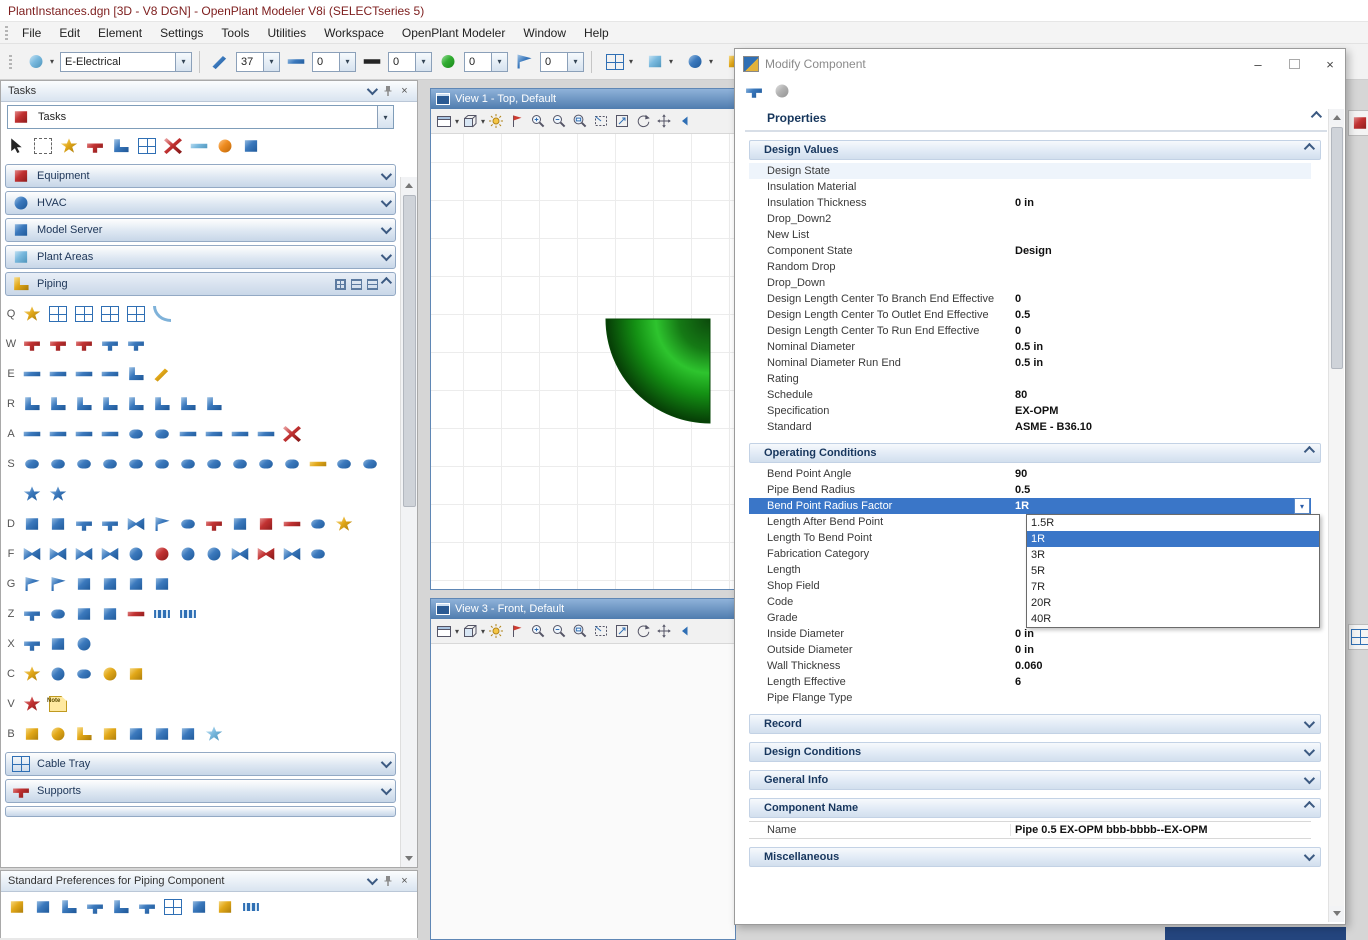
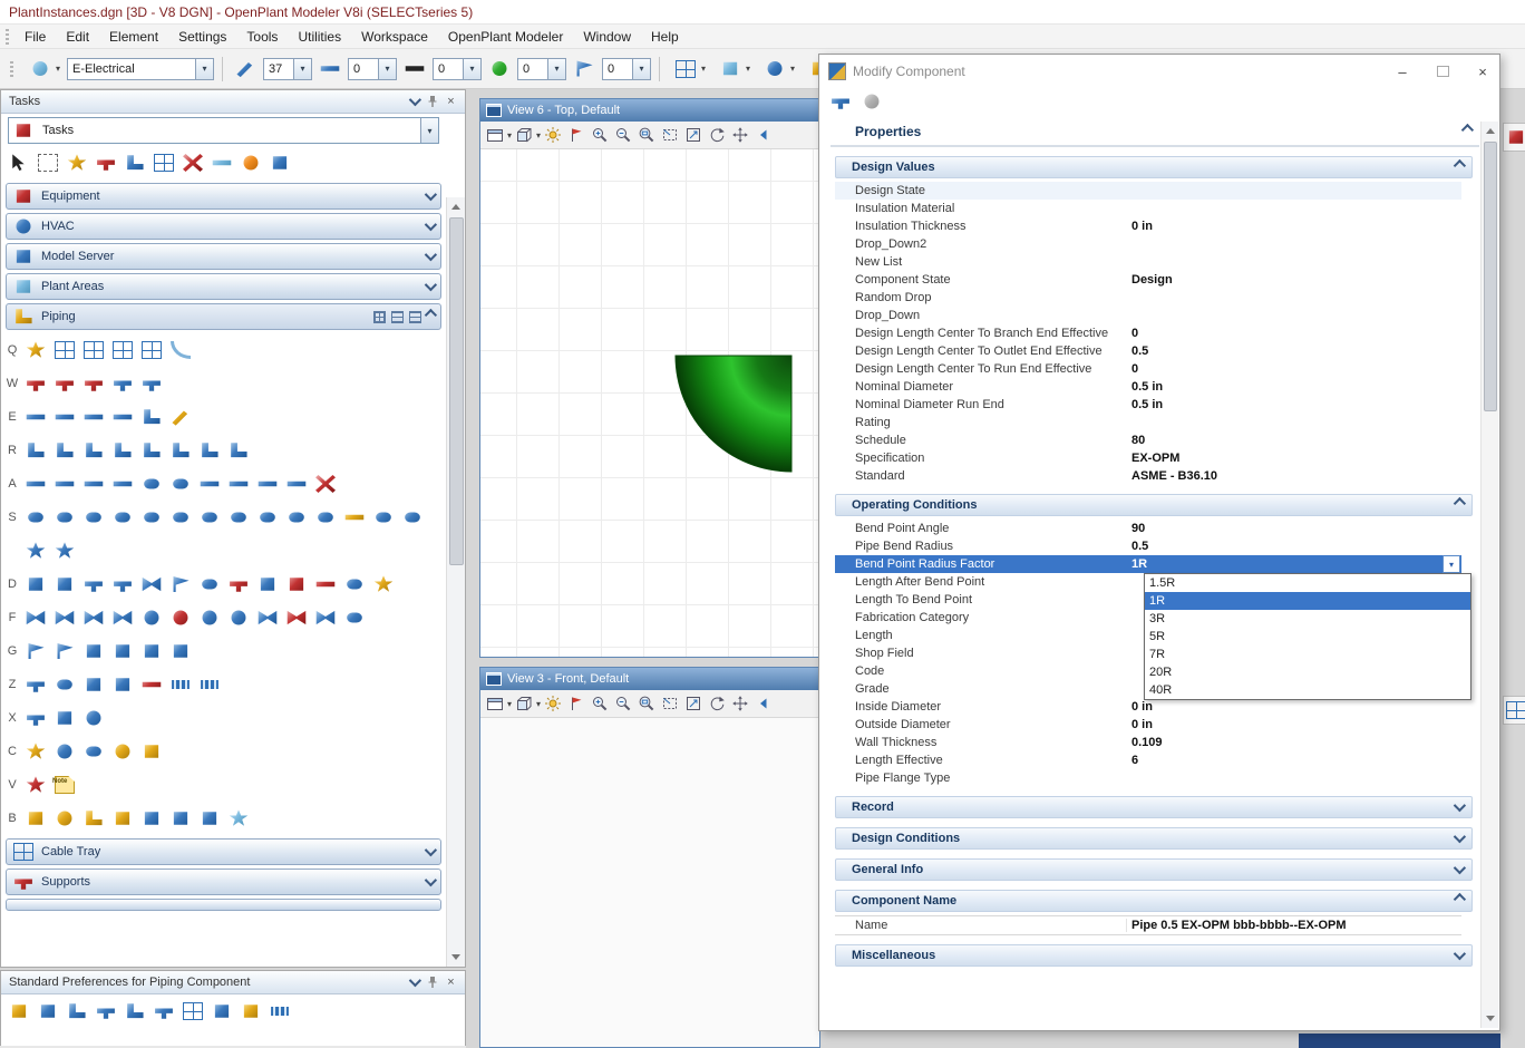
  PlantInstances.dgn [3D - V8 DGN] - OpenPlant Modeler V8i (SELECTseries 5)
  File
  Edit
  Element
  Settings
  Tools
  Utilities
  Workspace
  OpenPlant Modeler
  Window
  Help
  ▾
  E-Electrical
  ▾
  37
  ▾
  0
  ▾
  0
  ▾
  0
  ▾
  0
  ▾
  ▾
  ▾
  ▾
  Tasks
  ×
  Tasks
  ▾
  Equipment
  HVAC
  Model Server
  Plant Areas
  Piping
  Q
  W
  E
  R
  A
  S
  D
  F
  G
  Z
  X
  C
  V
  B
  Cable Tray
  Supports
  Standard Preferences for Piping Component
  ×
- View 1 - Top, Default
+ View 6 - Top, Default
  ▾
  ▾
  View 3 - Front, Default
  ▾
  ▾
  Modify Component
  –
  ×
  Properties
  Design Values
  Design State
  Insulation Material
  Insulation Thickness
  0 in
  Drop_Down2
  New List
  Component State
  Design
  Random Drop
  Drop_Down
  Design Length Center To Branch End Effective
  0
  Design Length Center To Outlet End Effective
  0.5
  Design Length Center To Run End Effective
  0
  Nominal Diameter
  0.5 in
  Nominal Diameter Run End
  0.5 in
  Rating
  Schedule
  80
  Specification
  EX-OPM
  Standard
  ASME - B36.10
  Operating Conditions
  Bend Point Angle
  90
  Pipe Bend Radius
  0.5
  Bend Point Radius Factor
  1R
  ▾
  Length After Bend Point
  Length To Bend Point
  Fabrication Category
  Length
  Shop Field
  Code
  Grade
  Inside Diameter
  0 in
  Outside Diameter
  0 in
  Wall Thickness
- 0.060
+ 0.109
  Length Effective
  6
  Pipe Flange Type
  1.5R
  1R
  3R
  5R
  7R
  20R
  40R
  Record
  Design Conditions
  General Info
  Component Name
  Name
  Pipe 0.5 EX-OPM bbb-bbbb--EX-OPM
  Miscellaneous
